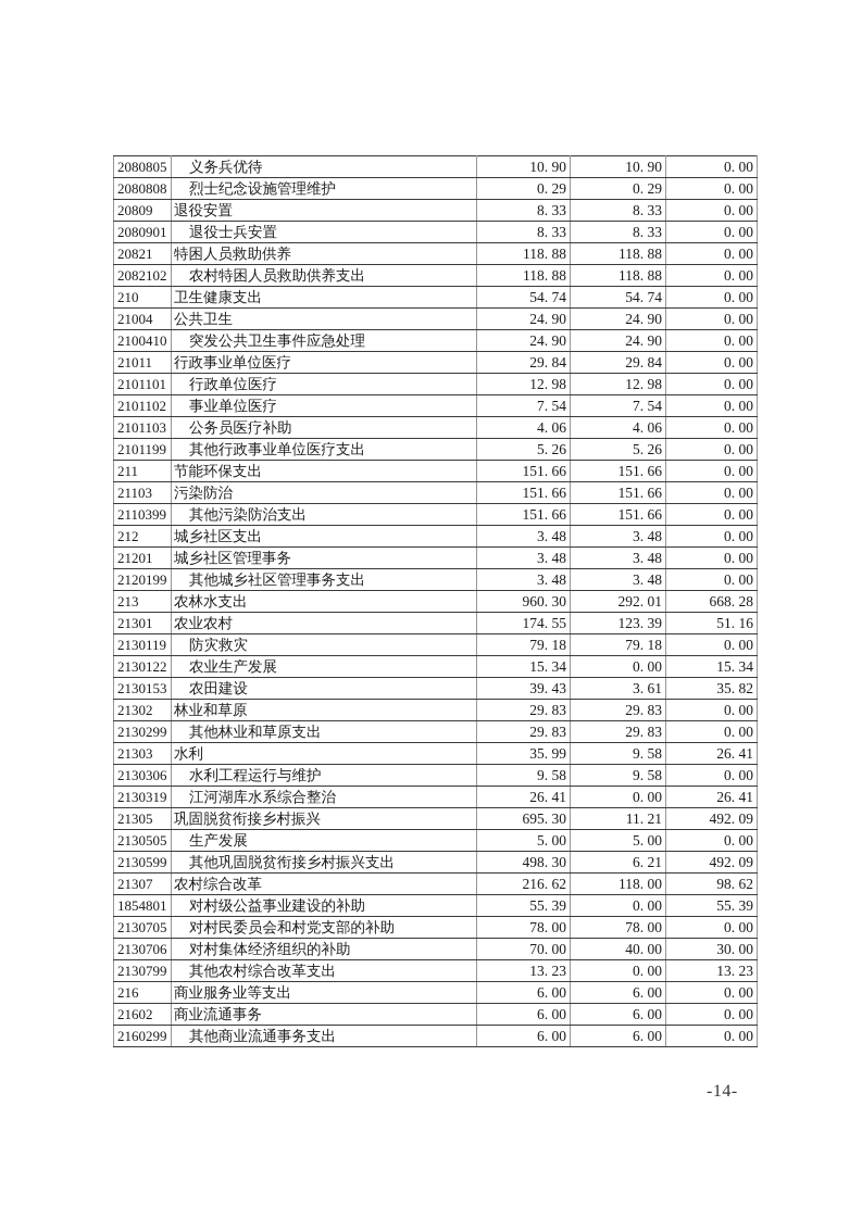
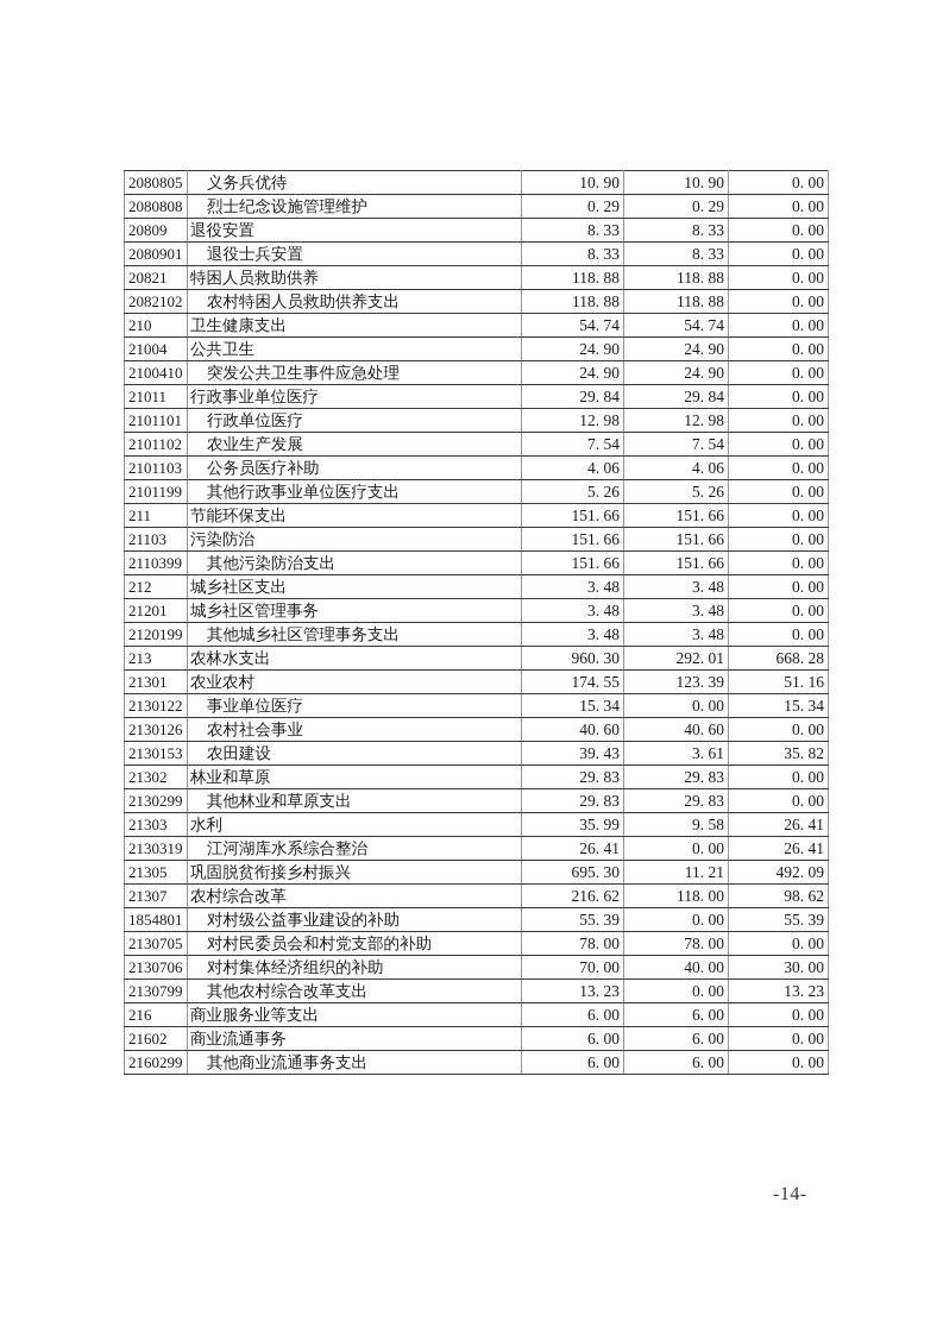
  2080805	义务兵优待	10. 90	10. 90	0. 00
  2080808	烈士纪念设施管理维护	0. 29	0. 29	0. 00
  20809	退役安置	8. 33	8. 33	0. 00
  2080901	退役士兵安置	8. 33	8. 33	0. 00
  20821	特困人员救助供养	118. 88	118. 88	0. 00
  2082102	农村特困人员救助供养支出	118. 88	118. 88	0. 00
  210	卫生健康支出	54. 74	54. 74	0. 00
  21004	公共卫生	24. 90	24. 90	0. 00
  2100410	突发公共卫生事件应急处理	24. 90	24. 90	0. 00
  21011	行政事业单位医疗	29. 84	29. 84	0. 00
  2101101	行政单位医疗	12. 98	12. 98	0. 00
- 2101102	事业单位医疗	7. 54	7. 54	0. 00
+ 2101102	农业生产发展	7. 54	7. 54	0. 00
  2101103	公务员医疗补助	4. 06	4. 06	0. 00
  2101199	其他行政事业单位医疗支出	5. 26	5. 26	0. 00
  211	节能环保支出	151. 66	151. 66	0. 00
  21103	污染防治	151. 66	151. 66	0. 00
  2110399	其他污染防治支出	151. 66	151. 66	0. 00
  212	城乡社区支出	3. 48	3. 48	0. 00
  21201	城乡社区管理事务	3. 48	3. 48	0. 00
  2120199	其他城乡社区管理事务支出	3. 48	3. 48	0. 00
  213	农林水支出	960. 30	292. 01	668. 28
  21301	农业农村	174. 55	123. 39	51. 16
- 2130119	防灾救灾	79. 18	79. 18	0. 00
- 2130122	农业生产发展	15. 34	0. 00	15. 34
+ 2130122	事业单位医疗	15. 34	0. 00	15. 34
+ 2130126	农村社会事业	40. 60	40. 60	0. 00
  2130153	农田建设	39. 43	3. 61	35. 82
  21302	林业和草原	29. 83	29. 83	0. 00
  2130299	其他林业和草原支出	29. 83	29. 83	0. 00
  21303	水利	35. 99	9. 58	26. 41
- 2130306	水利工程运行与维护	9. 58	9. 58	0. 00
  2130319	江河湖库水系综合整治	26. 41	0. 00	26. 41
  21305	巩固脱贫衔接乡村振兴	695. 30	11. 21	492. 09
- 2130505	生产发展	5. 00	5. 00	0. 00
- 2130599	其他巩固脱贫衔接乡村振兴支出	498. 30	6. 21	492. 09
  21307	农村综合改革	216. 62	118. 00	98. 62
  1854801	对村级公益事业建设的补助	55. 39	0. 00	55. 39
  2130705	对村民委员会和村党支部的补助	78. 00	78. 00	0. 00
  2130706	对村集体经济组织的补助	70. 00	40. 00	30. 00
  2130799	其他农村综合改革支出	13. 23	0. 00	13. 23
  216	商业服务业等支出	6. 00	6. 00	0. 00
  21602	商业流通事务	6. 00	6. 00	0. 00
  2160299	其他商业流通事务支出	6. 00	6. 00	0. 00
  -14-
